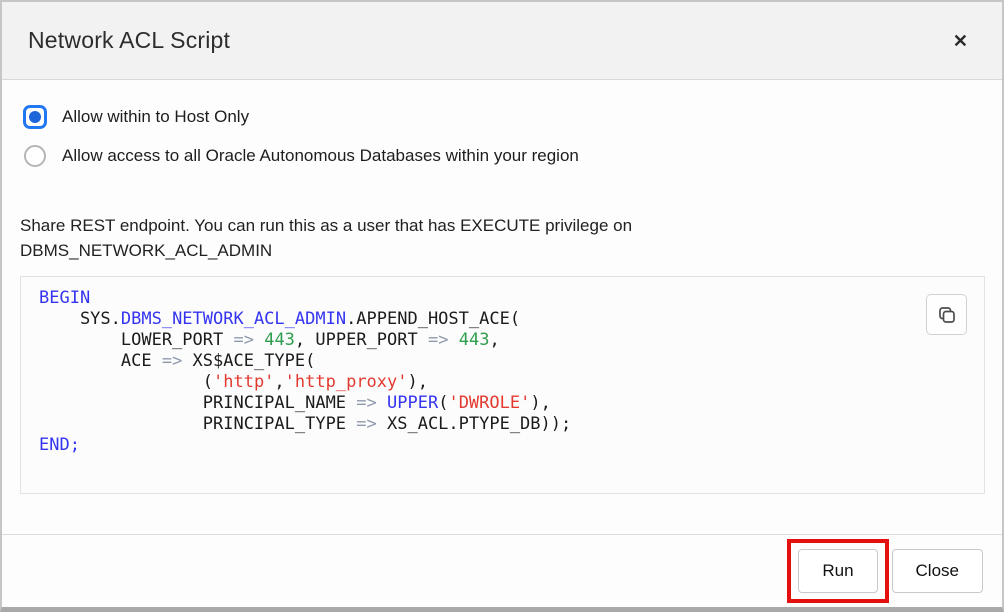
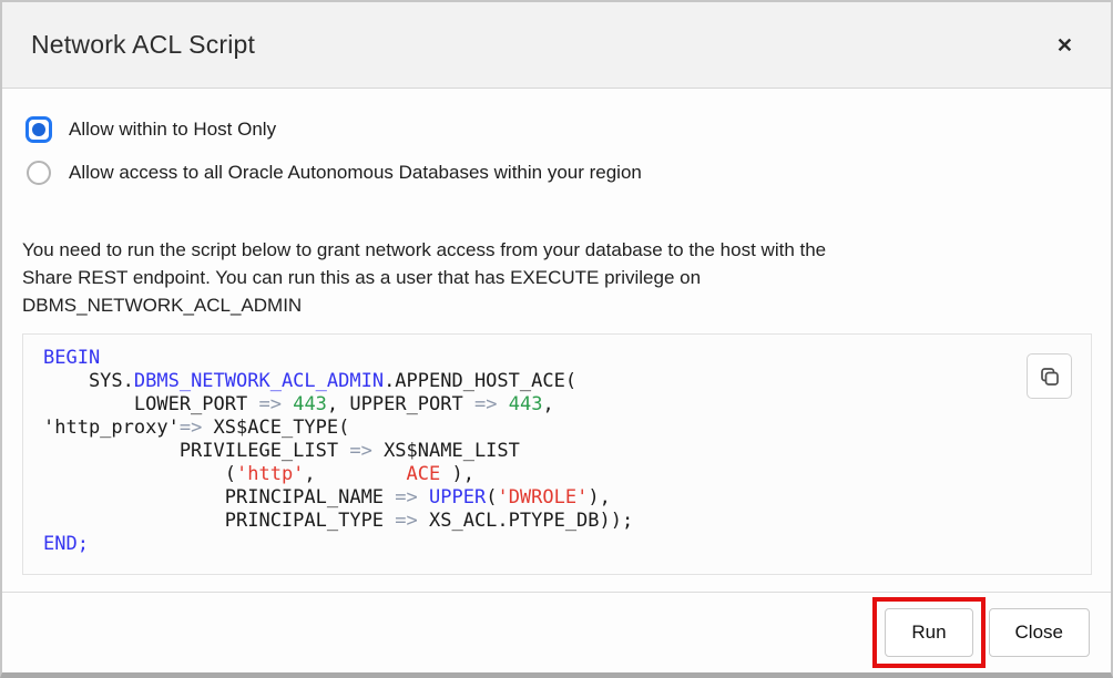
  Network ACL Script
  ✕
  Allow within to Host Only
  Allow access to all Oracle Autonomous Databases within your region
+ You need to run the script below to grant network access from your database to the host with the
  Share REST endpoint. You can run this as a user that has EXECUTE privilege on
  DBMS_NETWORK_ACL_ADMIN
  BEGIN
  SYS.DBMS_NETWORK_ACL_ADMIN.APPEND_HOST_ACE(
  LOWER_PORT => 443, UPPER_PORT => 443,
- ACE => XS$ACE_TYPE(
+ 'http_proxy'=> XS$ACE_TYPE(
+ PRIVILEGE_LIST => XS$NAME_LIST
- ('http','http_proxy'),
+ ('http', ACE ),
  PRINCIPAL_NAME => UPPER('DWROLE'),
  PRINCIPAL_TYPE => XS_ACL.PTYPE_DB));
  END;
  Run
  Close
